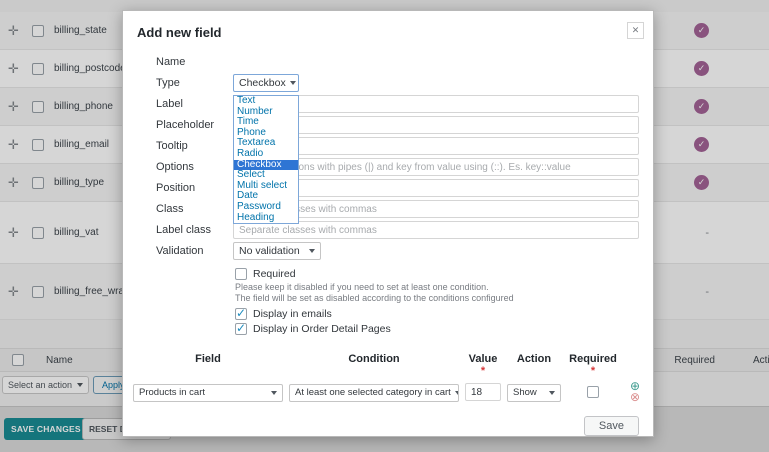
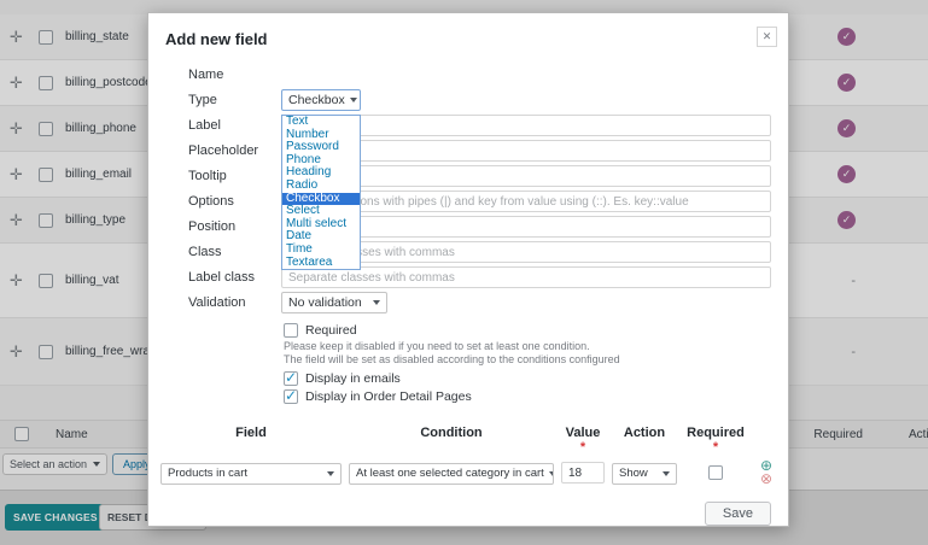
  ✛
  billing_state
  ✓
  ✛
  billing_postcod
  ✓
  ✛
  billing_phone
  ✓
  ✛
  billing_email
  ✓
  ✛
  billing_type
  ✓
  ✛
  billing_vat
  -
  ✛
  billing_free_wr
  -
  Name
  Required
  Select an action
  Appl
  SAVE CHANGES
  Add new field
  ✕
  Name
  Type
  Checkbox
  Label
  Placeholder
  Tooltip
  Options
  ons with pipes (|) and key from value using (::). Es. key::value
  Position
  Class
  Label class
  Separate classes with commas
  Validation
  No validation
  Text
  Number
- Time
+ Password
  Phone
- Textarea
+ Heading
  Radio
  Checkbox
  Select
  Multi select
  Date
- Password
+ Time
- Heading
+ Textarea
  Required
  Please keep it disabled if you need to set at least one condition.
  The field will be set as disabled according to the conditions configured
  Display in emails
  Display in Order Detail Pages
  Field
  Condition
  Value *
  Action
  Required
  *
  Products in cart
  At least one selected category in cart
  18
  Show
  ⊕
  ⊗
  Save
